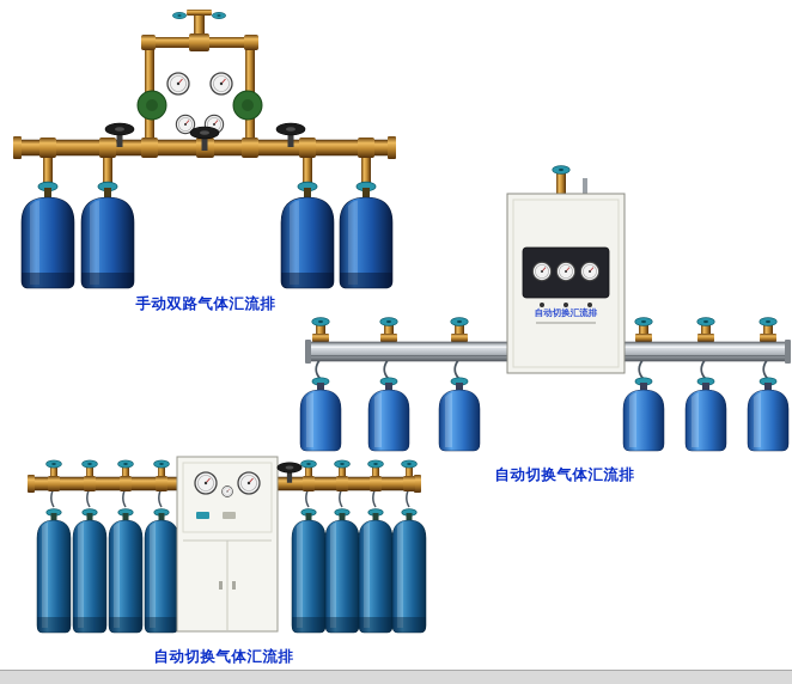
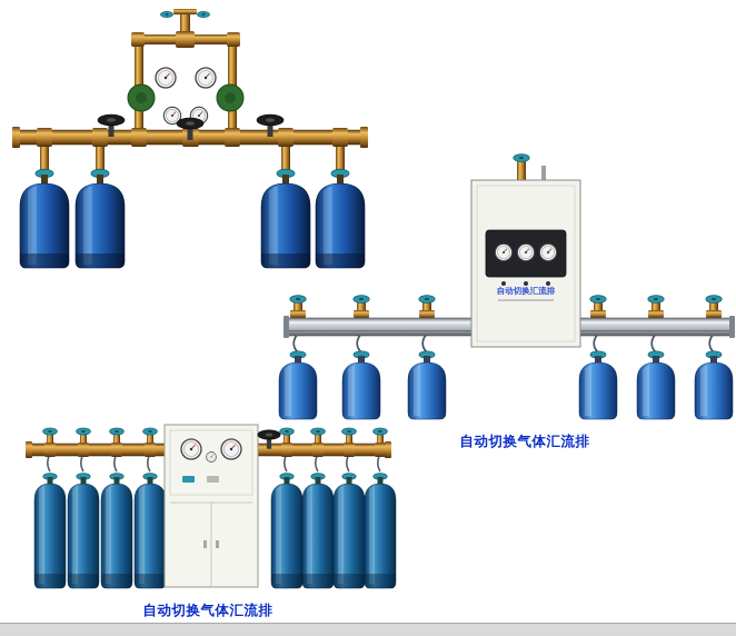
- 手动双路气体汇流排
  自动切换气体汇流排
  自动切换气体汇流排
  自动切换汇流排
